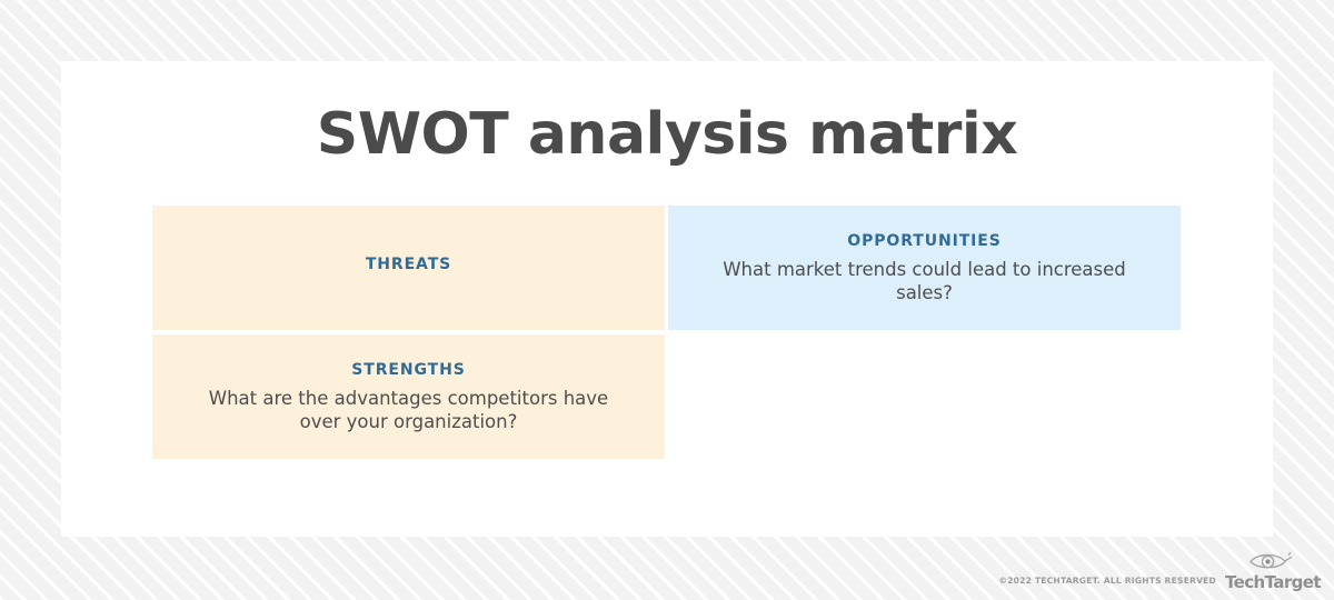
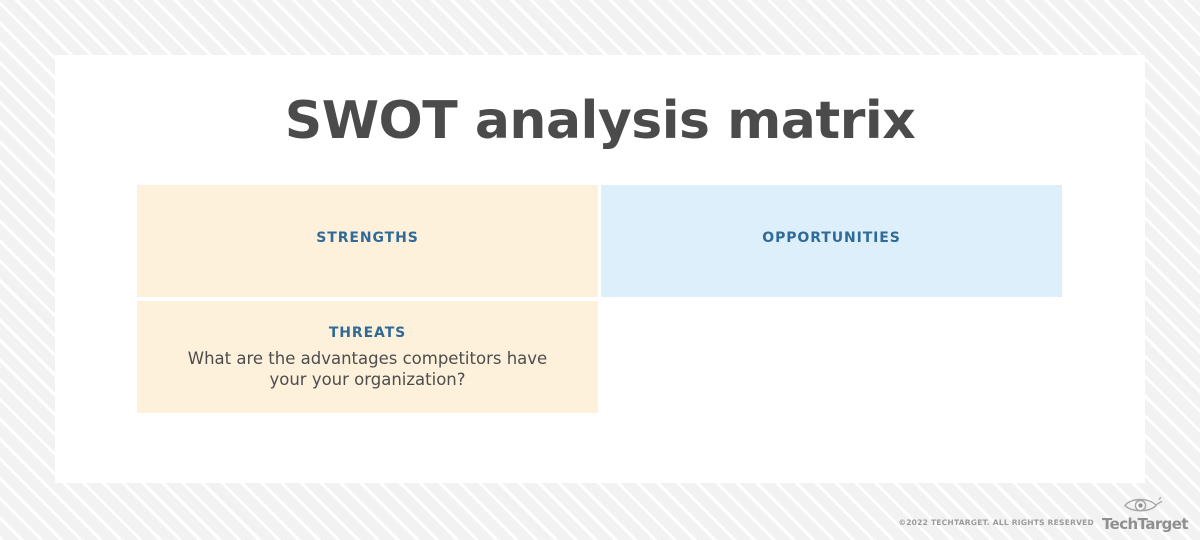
  SWOT analysis matrix
- THREATS
+ STRENGTHS
  OPPORTUNITIES
- What market trends could lead to increased sales?
- STRENGTHS
+ THREATS
- What are the advantages competitors have over your organization?
+ What are the advantages competitors have your your organization?
  ©2022 TECHTARGET. ALL RIGHTS RESERVED
  TechTarget
